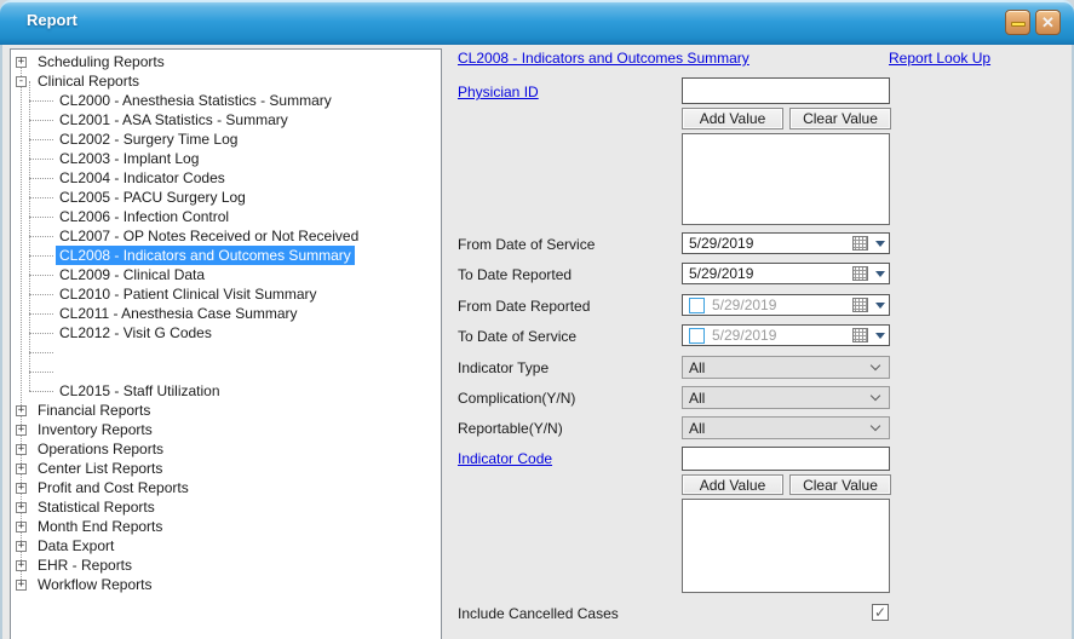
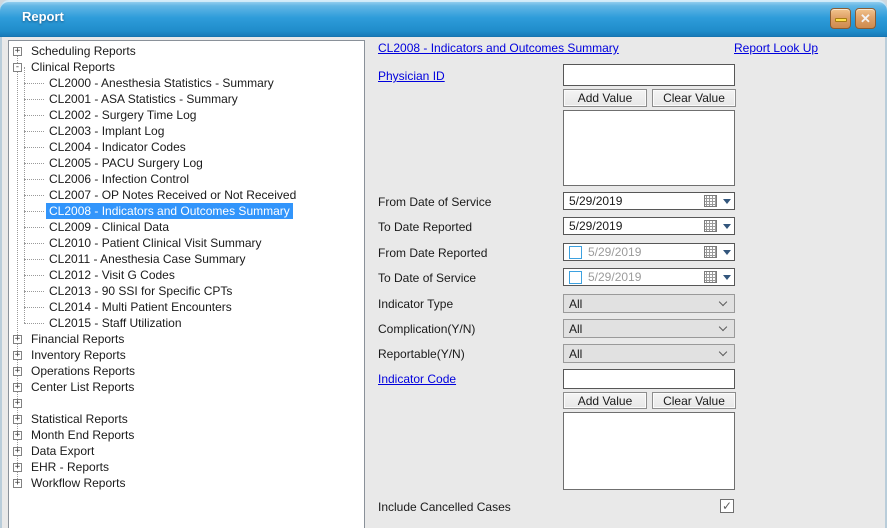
  Report
  ✕
  +
  Scheduling Reports
  -
  Clinical Reports
  CL2000 - Anesthesia Statistics - Summary
  CL2001 - ASA Statistics - Summary
  CL2002 - Surgery Time Log
  CL2003 - Implant Log
  CL2004 - Indicator Codes
  CL2005 - PACU Surgery Log
  CL2006 - Infection Control
  CL2007 - OP Notes Received or Not Received
  CL2008 - Indicators and Outcomes Summary
  CL2009 - Clinical Data
  CL2010 - Patient Clinical Visit Summary
  CL2011 - Anesthesia Case Summary
  CL2012 - Visit G Codes
+ CL2013 - 90 SSI for Specific CPTs
+ CL2014 - Multi Patient Encounters
  CL2015 - Staff Utilization
  +
  Financial Reports
  +
  Inventory Reports
  +
  Operations Reports
  +
  Center List Reports
  +
- Profit and Cost Reports
  +
  Statistical Reports
  +
  Month End Reports
  +
  Data Export
  +
  EHR - Reports
  +
  Workflow Reports
  CL2008 - Indicators and Outcomes Summary
  Report Look Up
  Physician ID
  Add Value
  Clear Value
  From Date of Service
  5/29/2019
  To Date Reported
  5/29/2019
  From Date Reported
  5/29/2019
  To Date of Service
  5/29/2019
  Indicator Type
  All
  Complication(Y/N)
  All
  Reportable(Y/N)
  All
  Indicator Code
  Add Value
  Clear Value
  Include Cancelled Cases
  ✓
